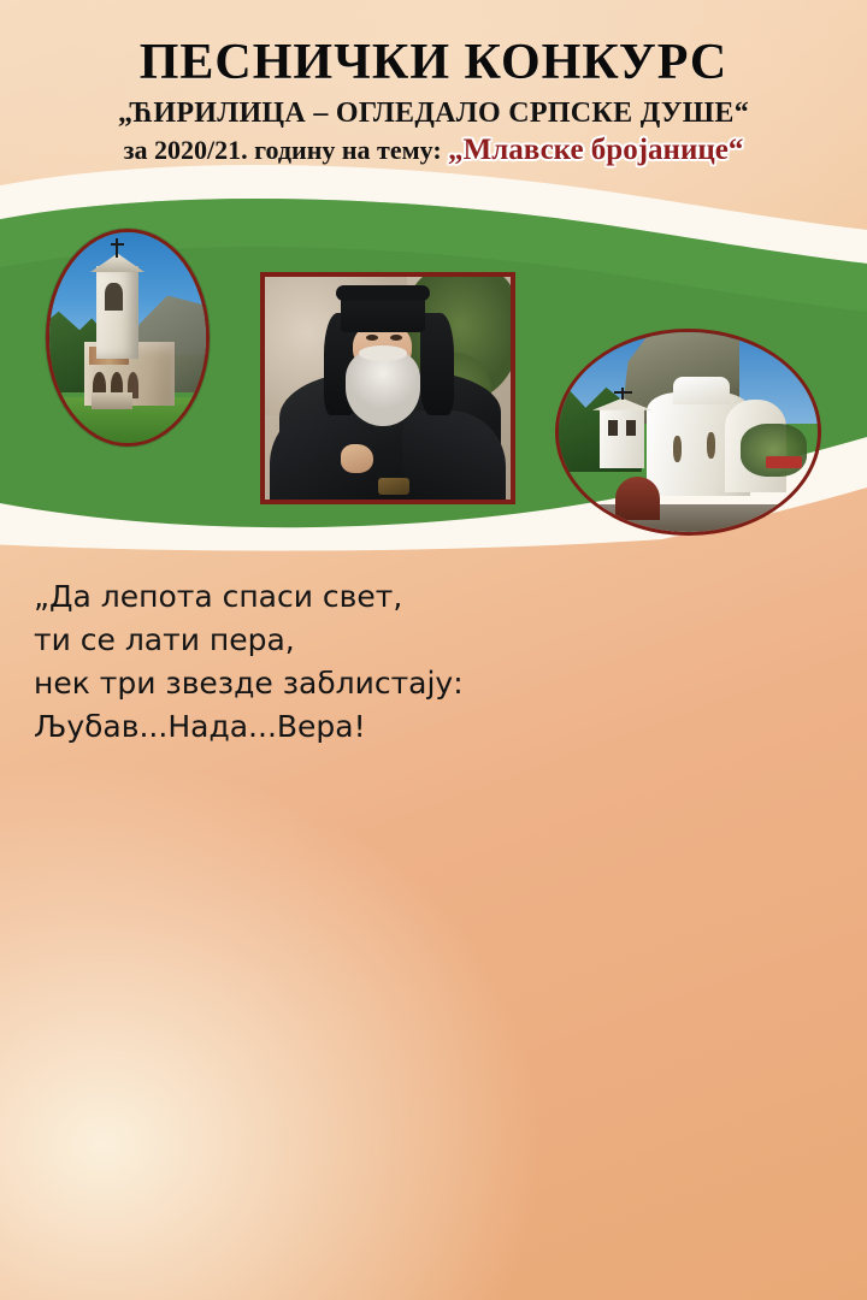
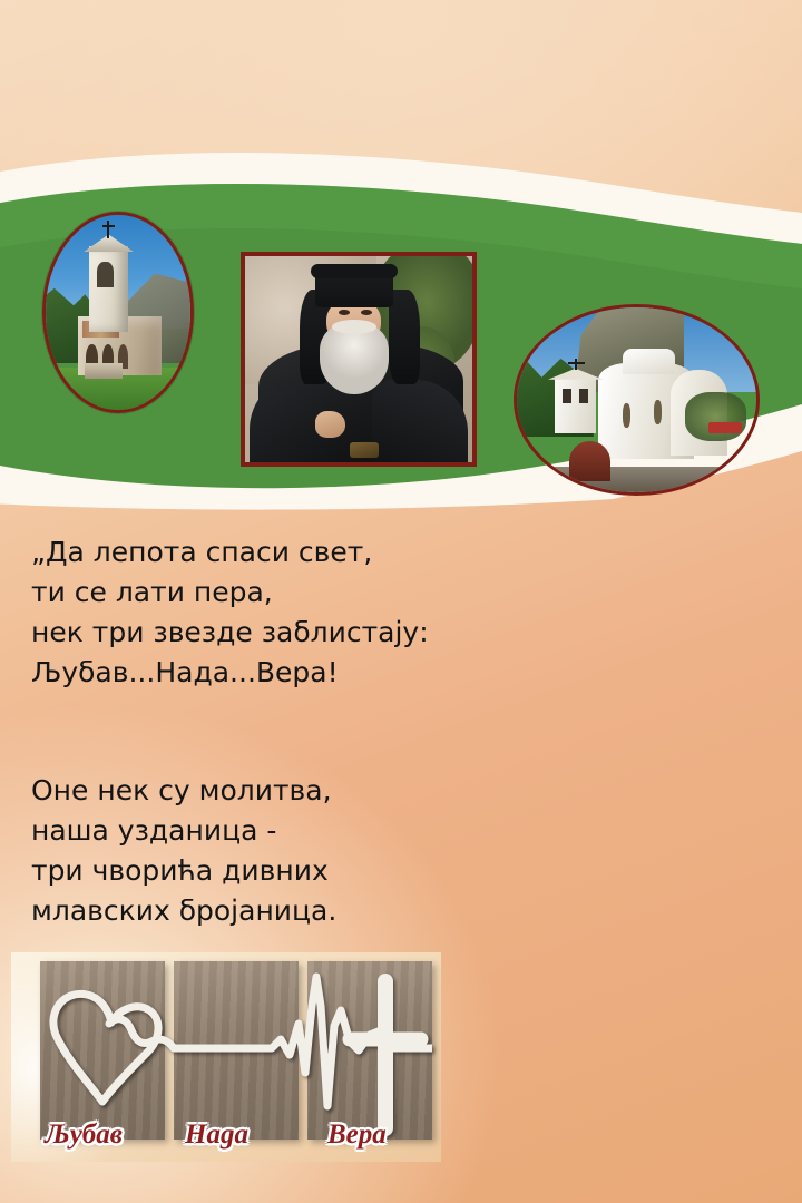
- ПЕСНИЧКИ КОНКУРС
- „ЋИРИЛИЦА – ОГЛЕДАЛО СРПСКЕ ДУШЕ“
- за 2020/21. годину на тему: „Млавске бројанице“
  „Да лепота спаси свет,
  ти се лати пера,
  нек три звезде заблистају:
  Љубав...Нада...Вера!
+ Оне нек су молитва,
+ наша узданица -
+ три чворића дивних
+ млавских бројаница.
+ Љубав
+ Нада
+ Вера
